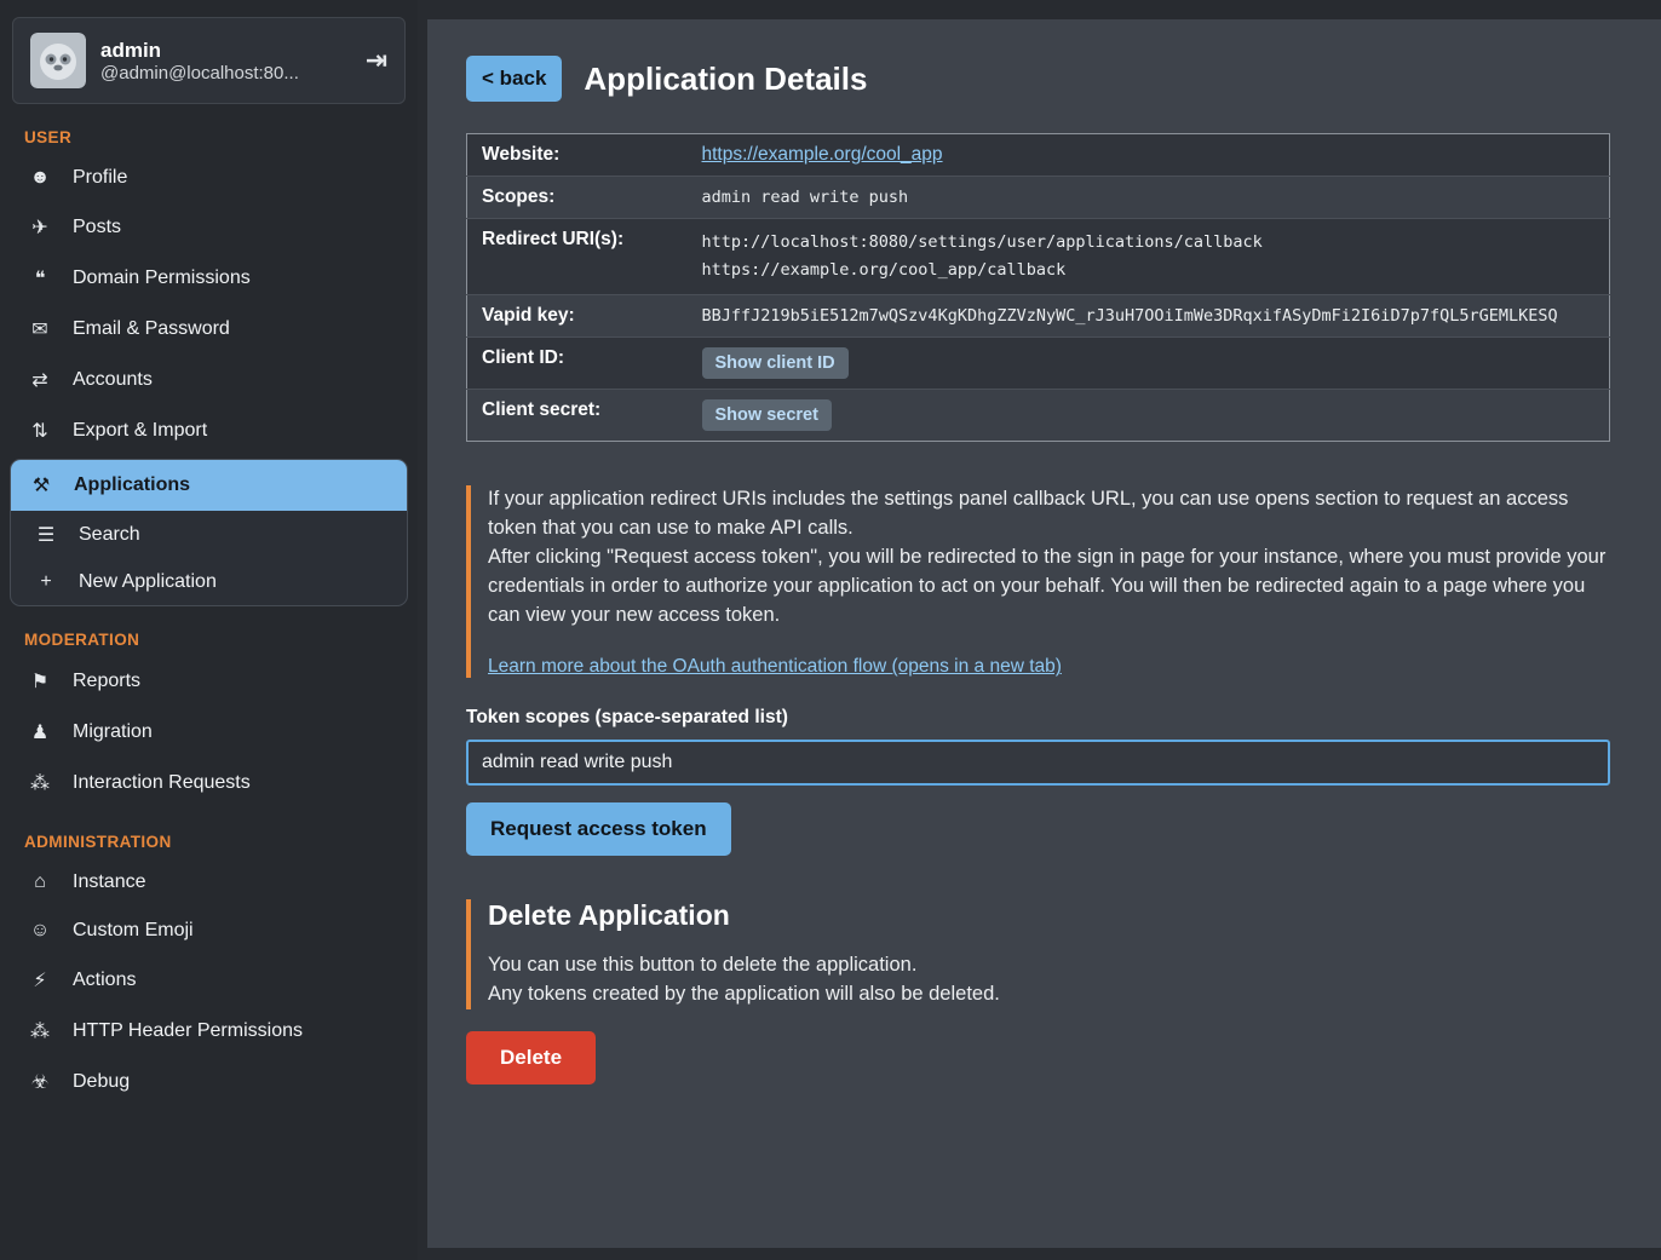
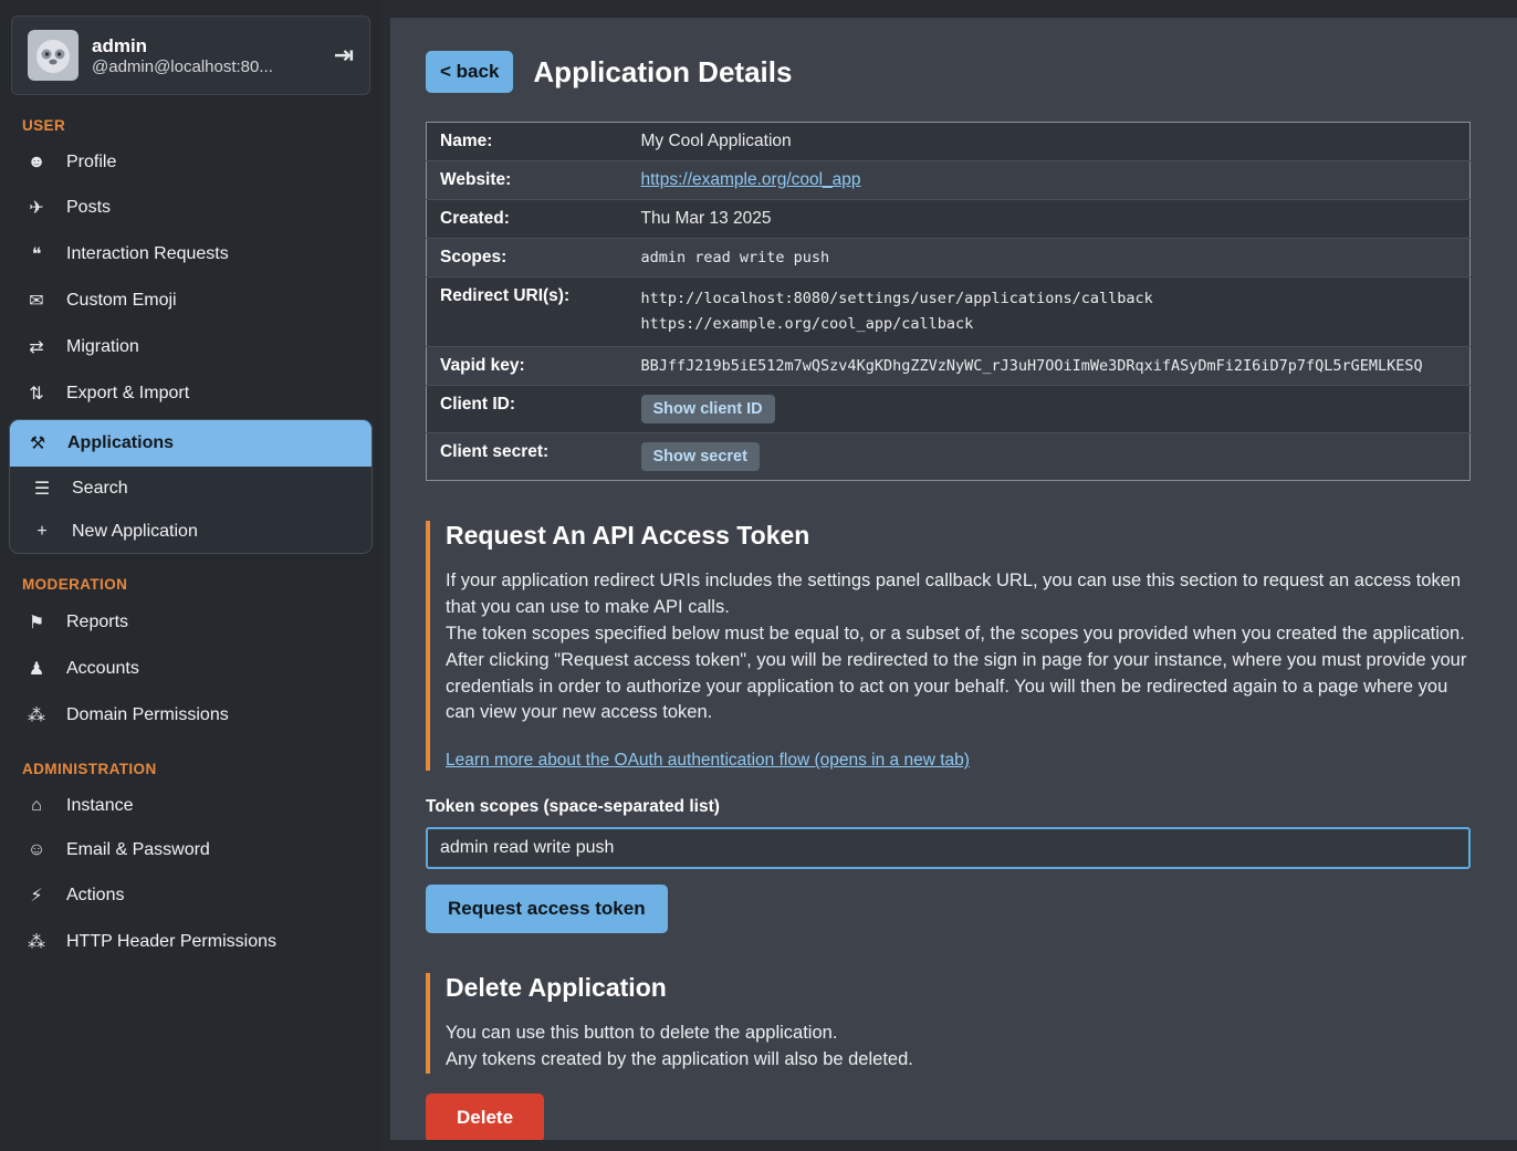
  admin
  @admin@localhost:80...
  ⇥
  USER
  ☻
  Profile
  ✈
  Posts
  ❝
- Domain Permissions
+ Interaction Requests
  ✉
- Email & Password
+ Custom Emoji
  ⇄
- Accounts
+ Migration
  ⇅
  Export & Import
  ⚒
  Applications
  ☰
  Search
  +
  New Application
  MODERATION
  ⚑
  Reports
  ♟
- Migration
+ Accounts
  ⁂
- Interaction Requests
+ Domain Permissions
  ADMINISTRATION
  ⌂
  Instance
  ☺
- Custom Emoji
+ Email & Password
  ⚡
  Actions
  ⁂
  HTTP Header Permissions
- ☣
- Debug
  < back
  Application Details
+ Name:	My Cool Application
  Website:	https://example.org/cool_app
+ Created:	Thu Mar 13 2025
  Scopes:	admin read write push
  Redirect URI(s):	http://localhost:8080/settings/user/applications/callback https://example.org/cool_app/callback
  Vapid key:	BBJffJ219b5iE512m7wQSzv4KgKDhgZZVzNyWC_rJ3uH7OOiImWe3DRqxifASyDmFi2I6iD7p7fQL5rGEMLKESQ
  Client ID:	Show client ID
  Client secret:	Show secret
+ Request An API Access Token
- If your application redirect URIs includes the settings panel callback URL, you can use opens section to request an access token that you can use to make API calls.
+ If your application redirect URIs includes the settings panel callback URL, you can use this section to request an access token that you can use to make API calls.
+ The token scopes specified below must be equal to, or a subset of, the scopes you provided when you created the application.
  After clicking "Request access token", you will be redirected to the sign in page for your instance, where you must provide your credentials in order to authorize your application to act on your behalf. You will then be redirected again to a page where you can view your new access token.
  Learn more about the OAuth authentication flow (opens in a new tab)
  Token scopes (space-separated list)
  admin read write push
  Request access token
  Delete Application
  You can use this button to delete the application.
  Any tokens created by the application will also be deleted.
  Delete
